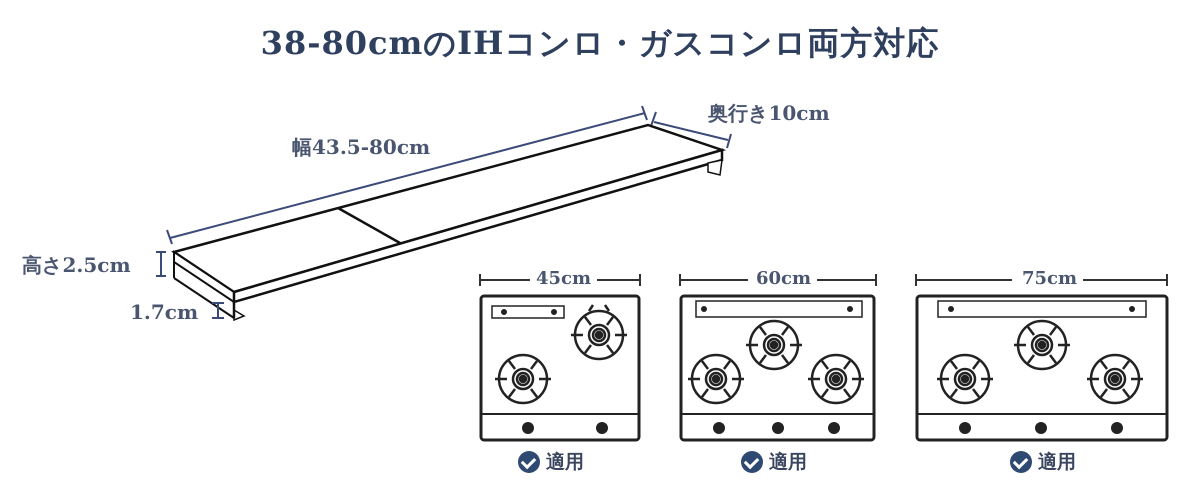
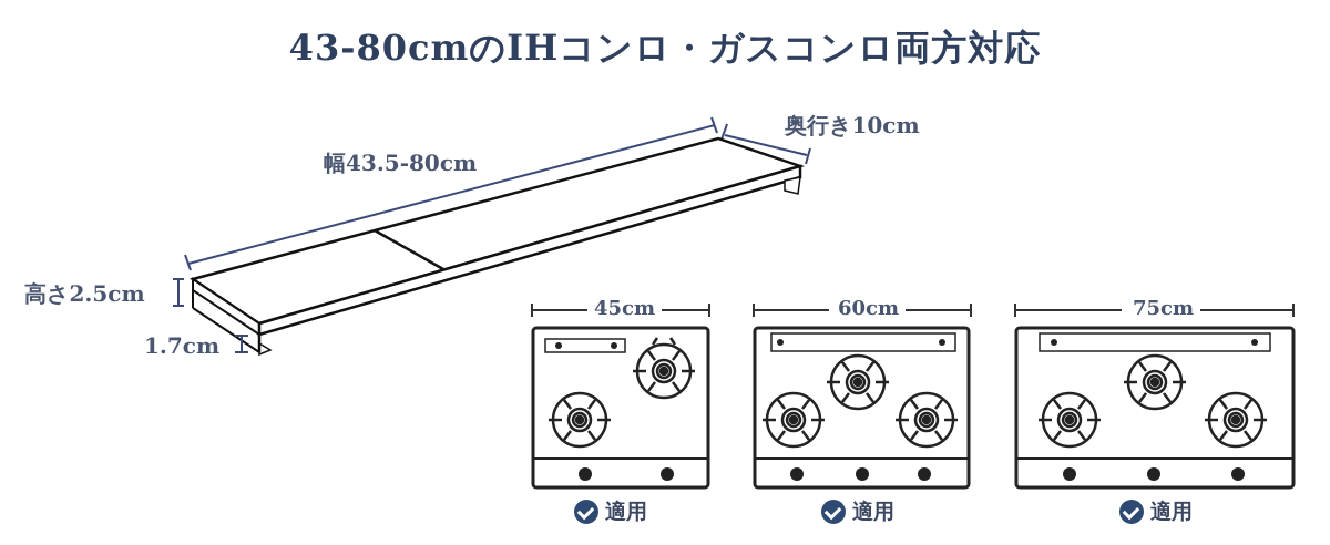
- 38-80cmのIHコンロ・ガスコンロ両方対応
+ 43-80cmのIHコンロ・ガスコンロ両方対応
  幅43.5-80cm
  奥行き10cm
  高さ2.5cm
  1.7cm
  45cm
  適用
  60cm
  適用
  75cm
  適用
